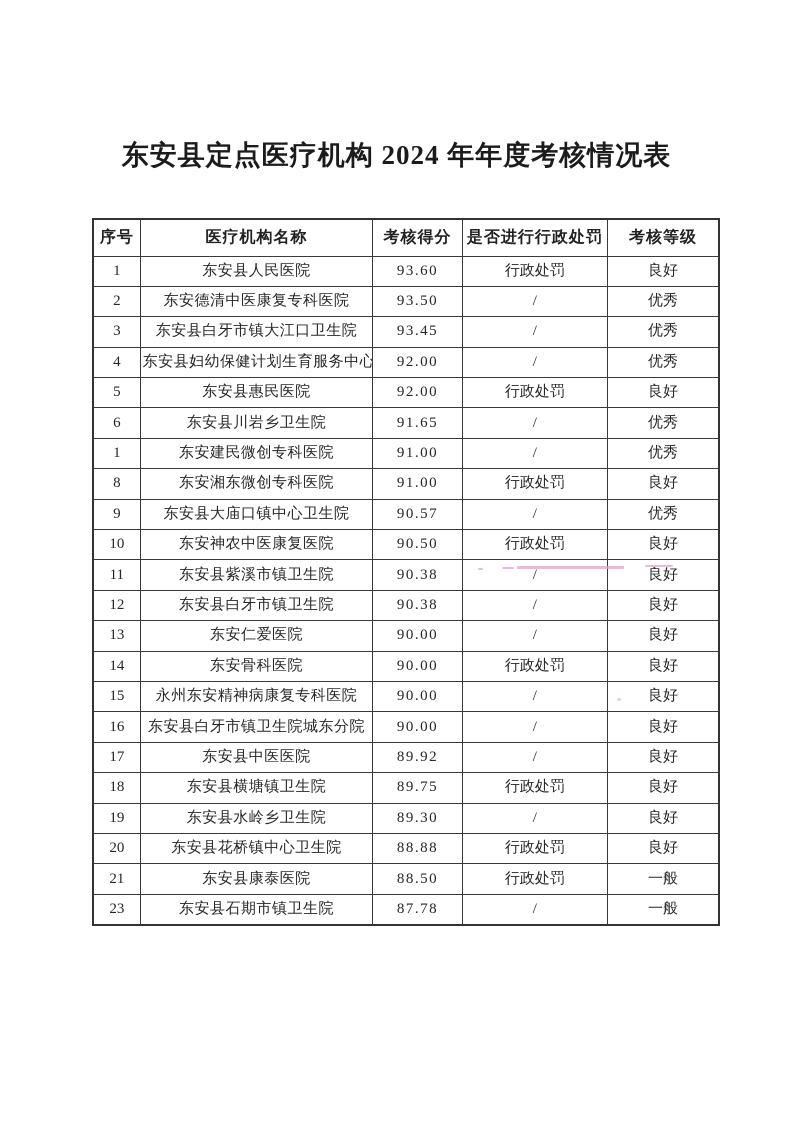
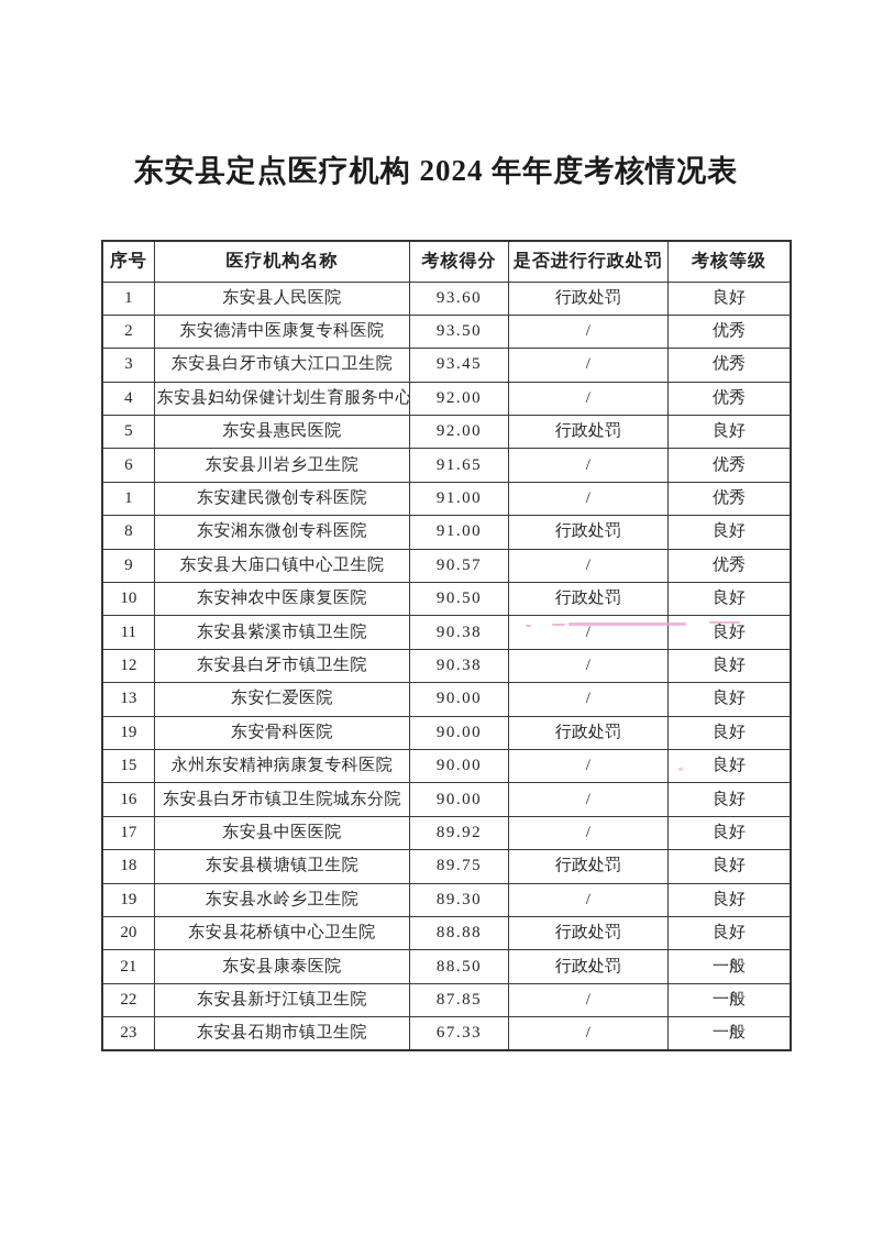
  东安县定点医疗机构 2024 年年度考核情况表
  序号	医疗机构名称	考核得分	是否进行行政处罚	考核等级
  1	东安县人民医院	93.60	行政处罚	良好
  2	东安德清中医康复专科医院	93.50	/	优秀
  3	东安县白牙市镇大江口卫生院	93.45	/	优秀
  4	东安县妇幼保健计划生育服务中心	92.00	/	优秀
  5	东安县惠民医院	92.00	行政处罚	良好
  6	东安县川岩乡卫生院	91.65	/	优秀
  1	东安建民微创专科医院	91.00	/	优秀
  8	东安湘东微创专科医院	91.00	行政处罚	良好
  9	东安县大庙口镇中心卫生院	90.57	/	优秀
  10	东安神农中医康复医院	90.50	行政处罚	良好
  11	东安县紫溪市镇卫生院	90.38	/	良好
  12	东安县白牙市镇卫生院	90.38	/	良好
  13	东安仁爱医院	90.00	/	良好
- 14	东安骨科医院	90.00	行政处罚	良好
+ 19	东安骨科医院	90.00	行政处罚	良好
  15	永州东安精神病康复专科医院	90.00	/	良好
  16	东安县白牙市镇卫生院城东分院	90.00	/	良好
  17	东安县中医医院	89.92	/	良好
  18	东安县横塘镇卫生院	89.75	行政处罚	良好
  19	东安县水岭乡卫生院	89.30	/	良好
  20	东安县花桥镇中心卫生院	88.88	行政处罚	良好
  21	东安县康泰医院	88.50	行政处罚	一般
+ 22	东安县新圩江镇卫生院	87.85	/	一般
- 23	东安县石期市镇卫生院	87.78	/	一般
+ 23	东安县石期市镇卫生院	67.33	/	一般
